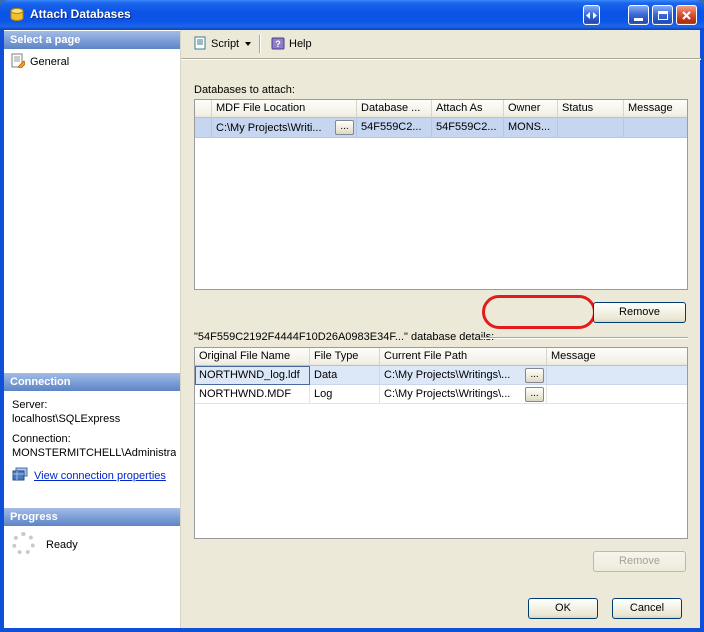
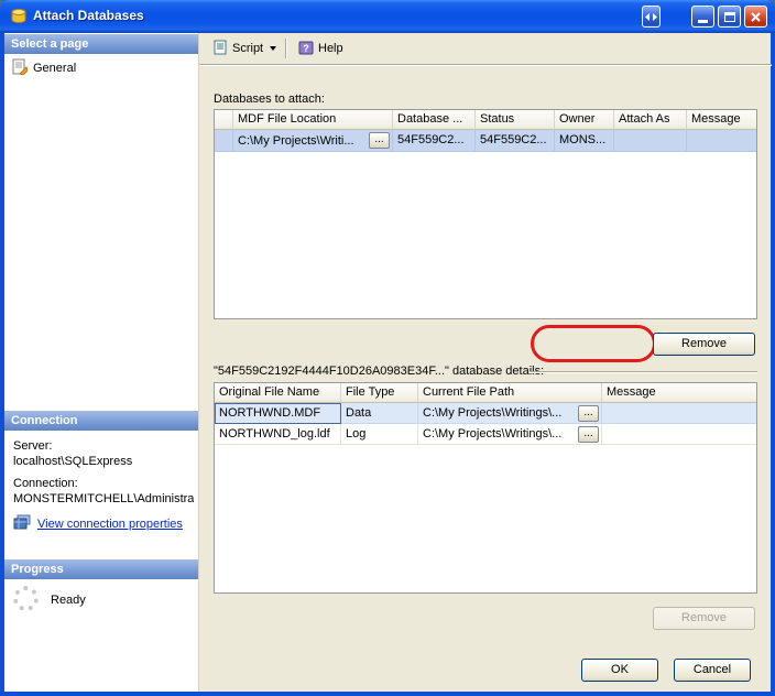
  Attach Databases
  Select a page
  General
  Connection
  Server:
  localhost\SQLExpress
  Connection:
  MONSTERMITCHELL\Administra
  View connection properties
  Progress
  Ready
  Script
  ?
  Help
  Databases to attach:
  MDF File Location
  Database ...
- Attach As
+ Status
  Owner
- Status
+ Attach As
  Message
  C:\My Projects\Writi...
  ...
  54F559C2...
  54F559C2...
  MONS...
  Remove
  "54F559C2192F4444F10D26A0983E34F..." database details:
  Original File Name
  File Type
  Current File Path
  Message
- NORTHWND_log.ldf
+ NORTHWND.MDF
  Data
  C:\My Projects\Writings\...
  ...
- NORTHWND.MDF
+ NORTHWND_log.ldf
  Log
  C:\My Projects\Writings\...
  ...
  Remove
  OK
  Cancel
